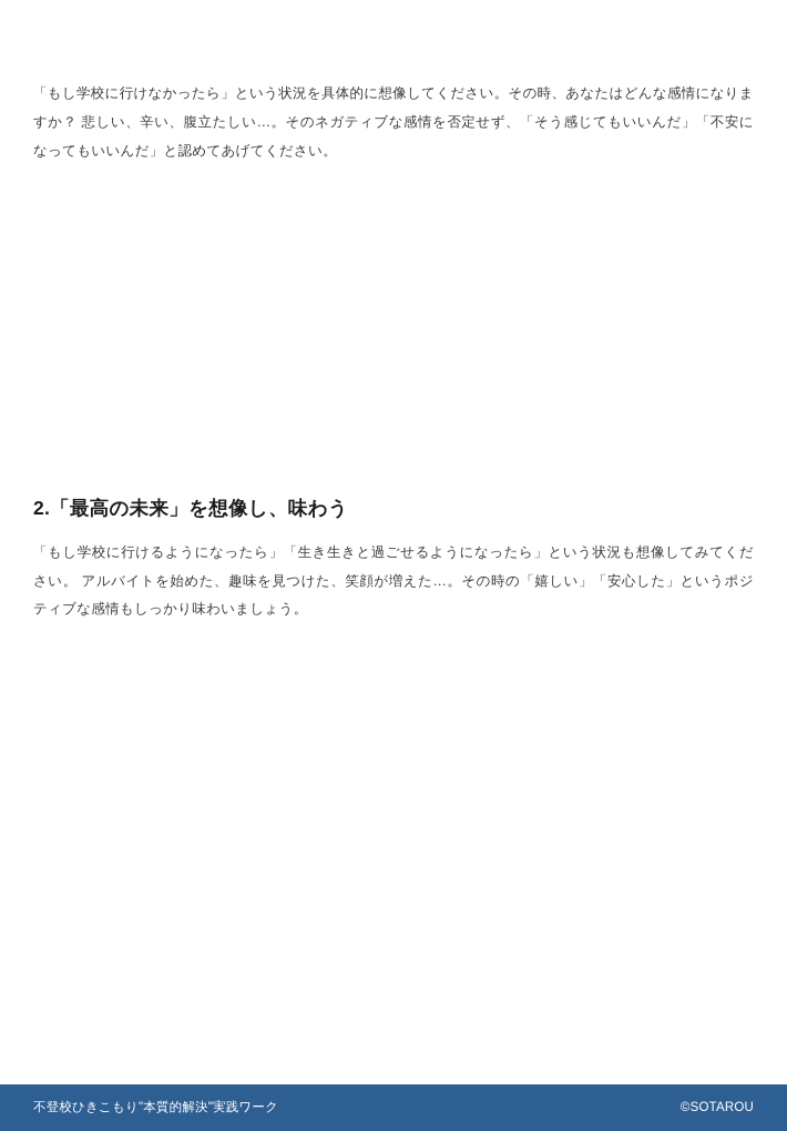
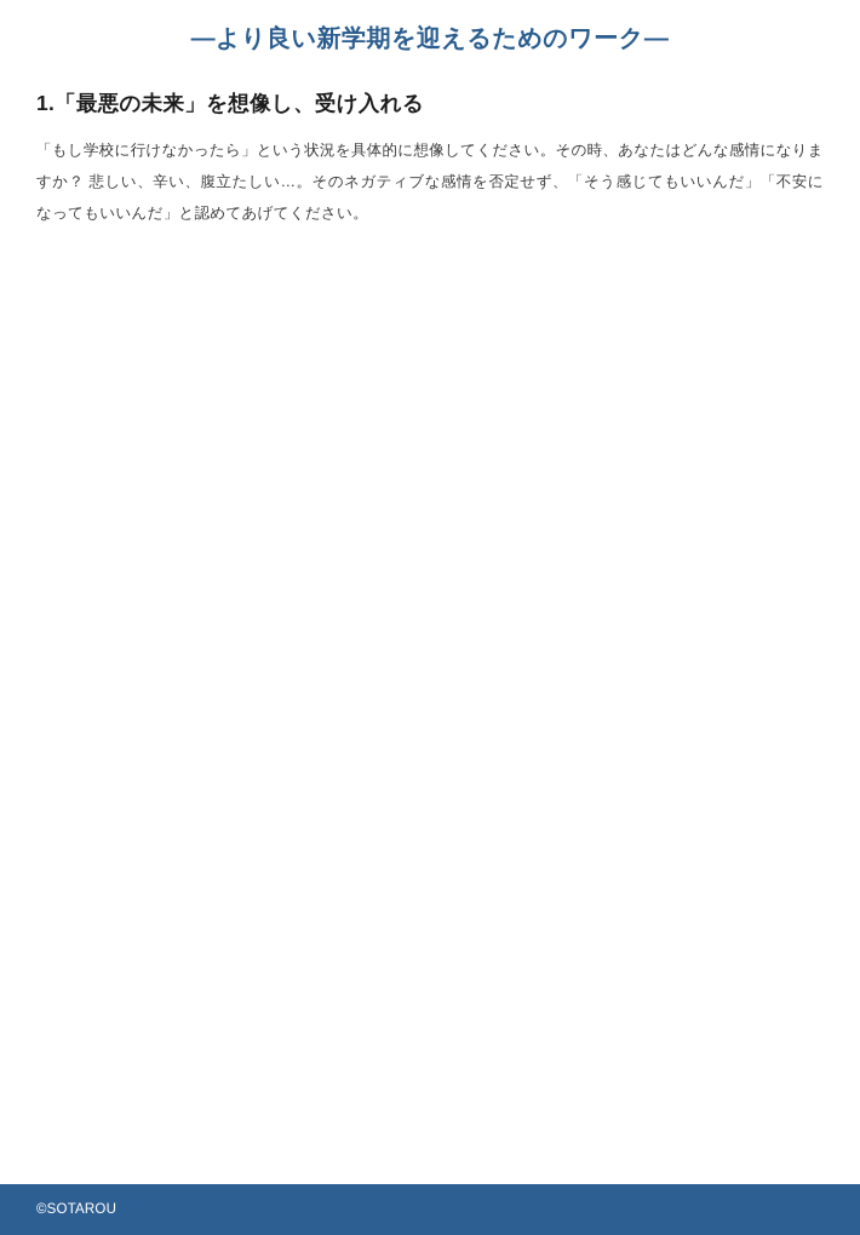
+ ―より良い新学期を迎えるためのワーク―
+ 1.「最悪の未来」を想像し、受け入れる
  「もし学校に行けなかったら」という状況を具体的に想像してください。その時、あなたはどんな感情になりますか？ 悲しい、辛い、腹立たしい…。そのネガティブな感情を否定せず、「そう感じてもいいんだ」「不安になってもいいんだ」と認めてあげてください。
- 2.「最高の未来」を想像し、味わう
- 「もし学校に行けるようになったら」「生き生きと過ごせるようになったら」という状況も想像してみてください。 アルバイトを始めた、趣味を見つけた、笑顔が増えた…。その時の「嬉しい」「安心した」というポジティブな感情もしっかり味わいましょう。
- 不登校ひきこもり"本質的解決"実践ワーク
  ©SOTAROU
